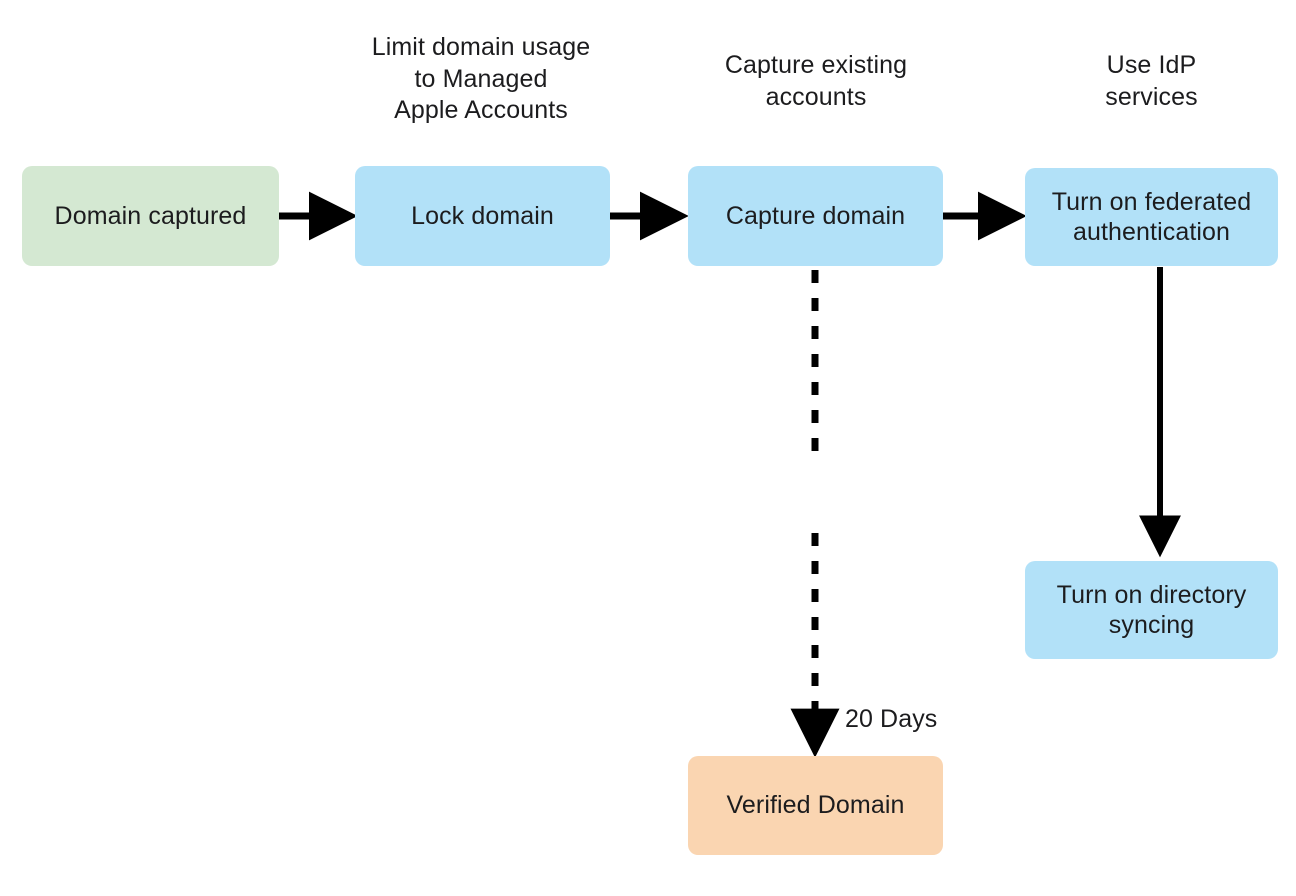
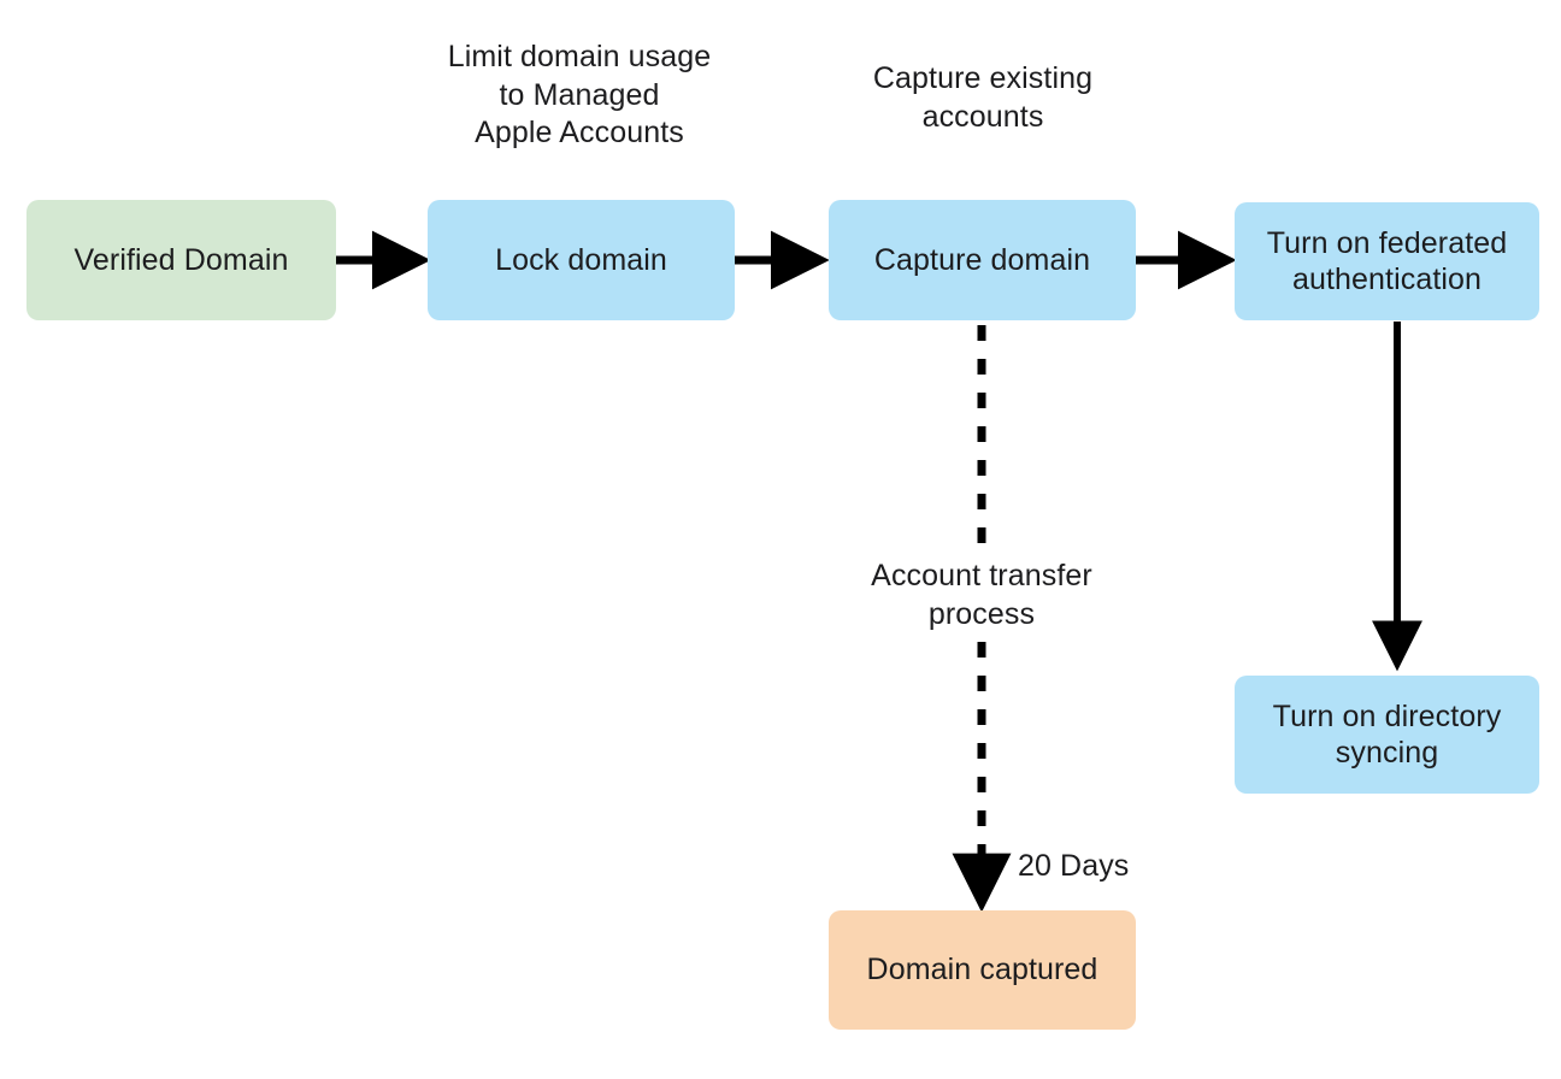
  Limit domain usage
  to Managed
  Apple Accounts
  Capture existing
  accounts
- Use IdP
- services
- Domain captured
+ Verified Domain
  Lock domain
  Capture domain
  Turn on federated
  authentication
  Turn on directory
  syncing
- Verified Domain
+ Domain captured
+ Account transfer
+ process
  20 Days
